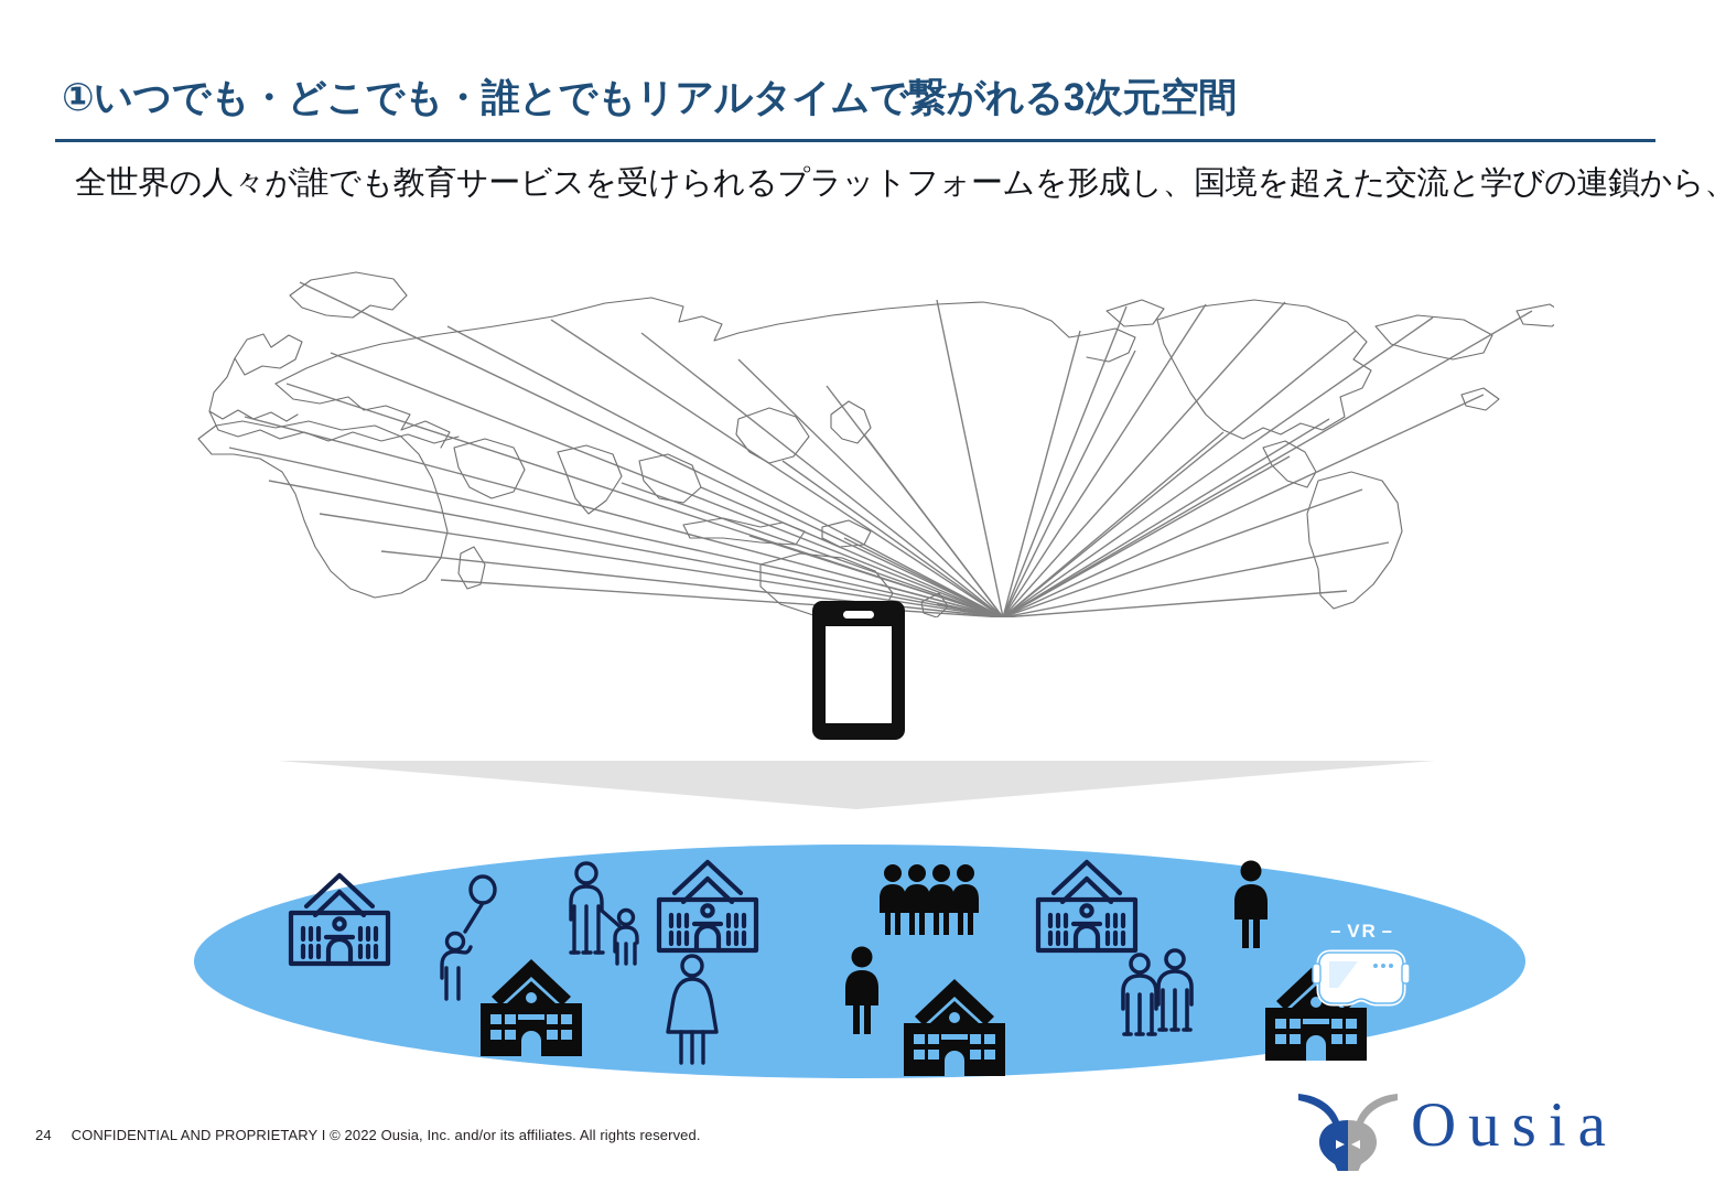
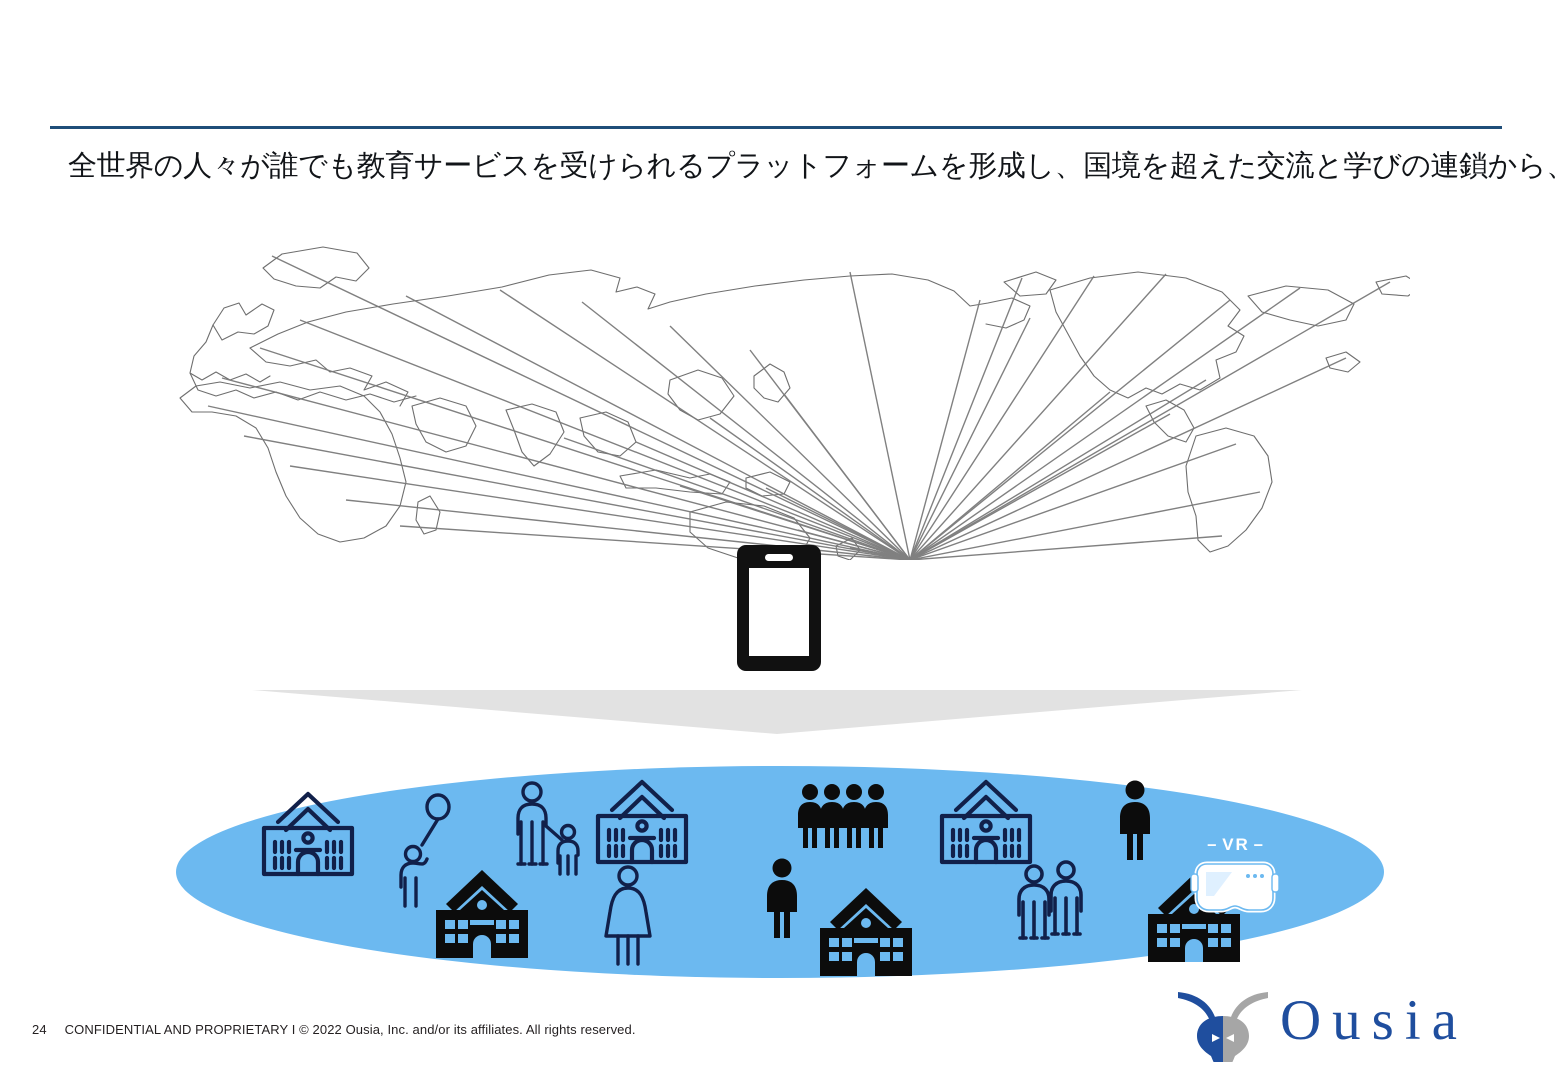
- ①いつでも・どこでも・誰とでもリアルタイムで繋がれる3次元空間
  全世界の人々が誰でも教育サービスを受けられるプラットフォームを形成し、国境を超えた交流と学びの連鎖から
  －VR－
  24 CONFIDENTIAL AND PROPRIETARY I © 2022 Ousia, Inc. and/or its affiliates. All rights reserved.
  Ousia
